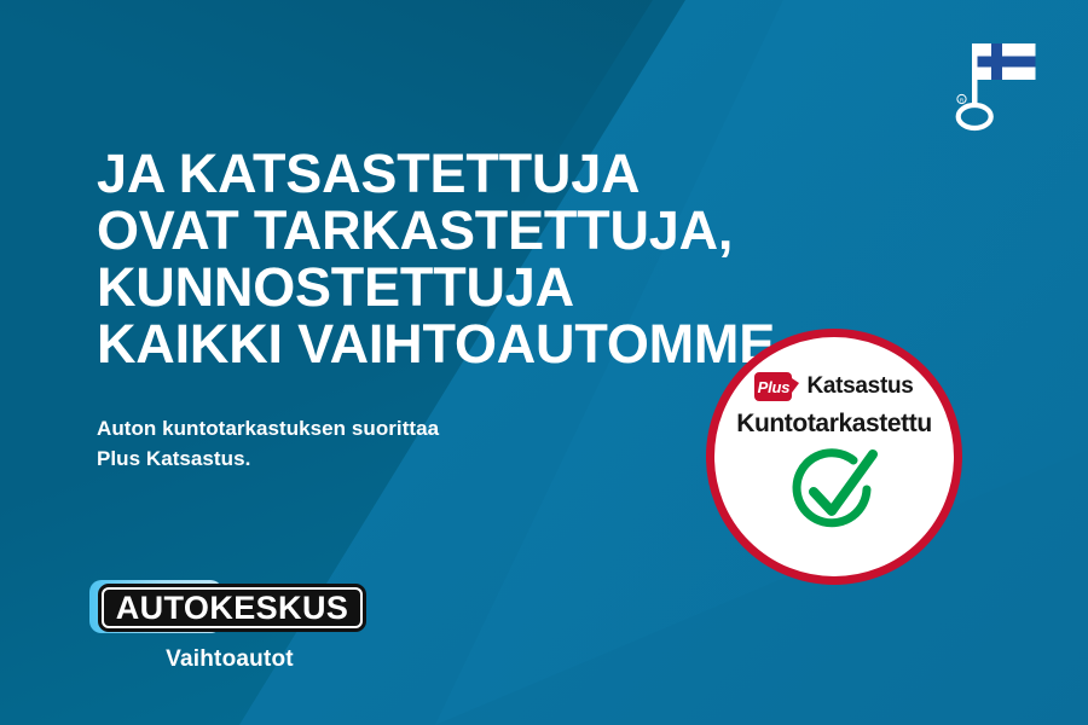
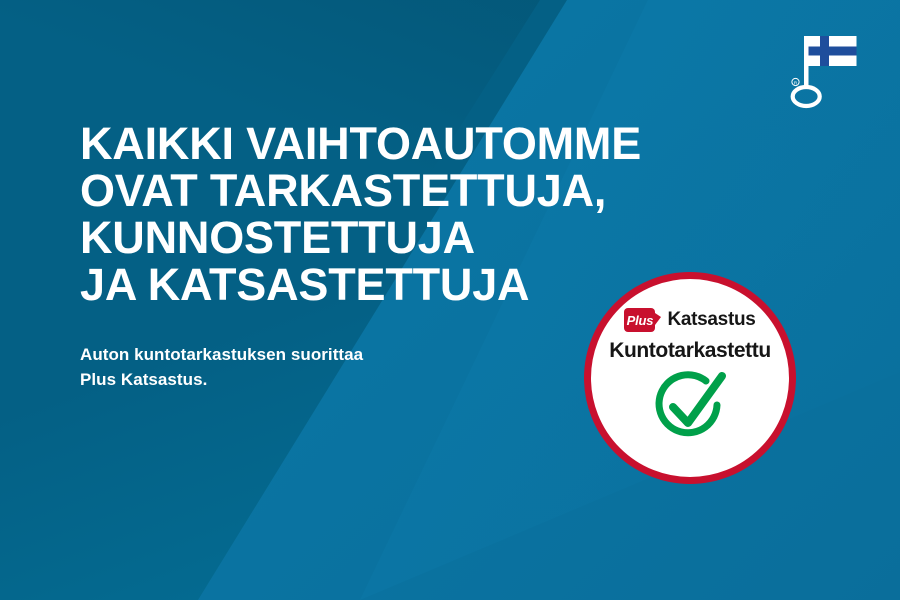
- JA KATSASTETTUJA
+ KAIKKI VAIHTOAUTOMME
  OVAT TARKASTETTUJA,
  KUNNOSTETTUJA
- KAIKKI VAIHTOAUTOMME
+ JA KATSASTETTUJA
  Auton kuntotarkastuksen suorittaa
  Plus Katsastus.
- AUTOKESKUS
- Vaihtoautot
  Plus
  Katsastus
  Kuntotarkastettu
